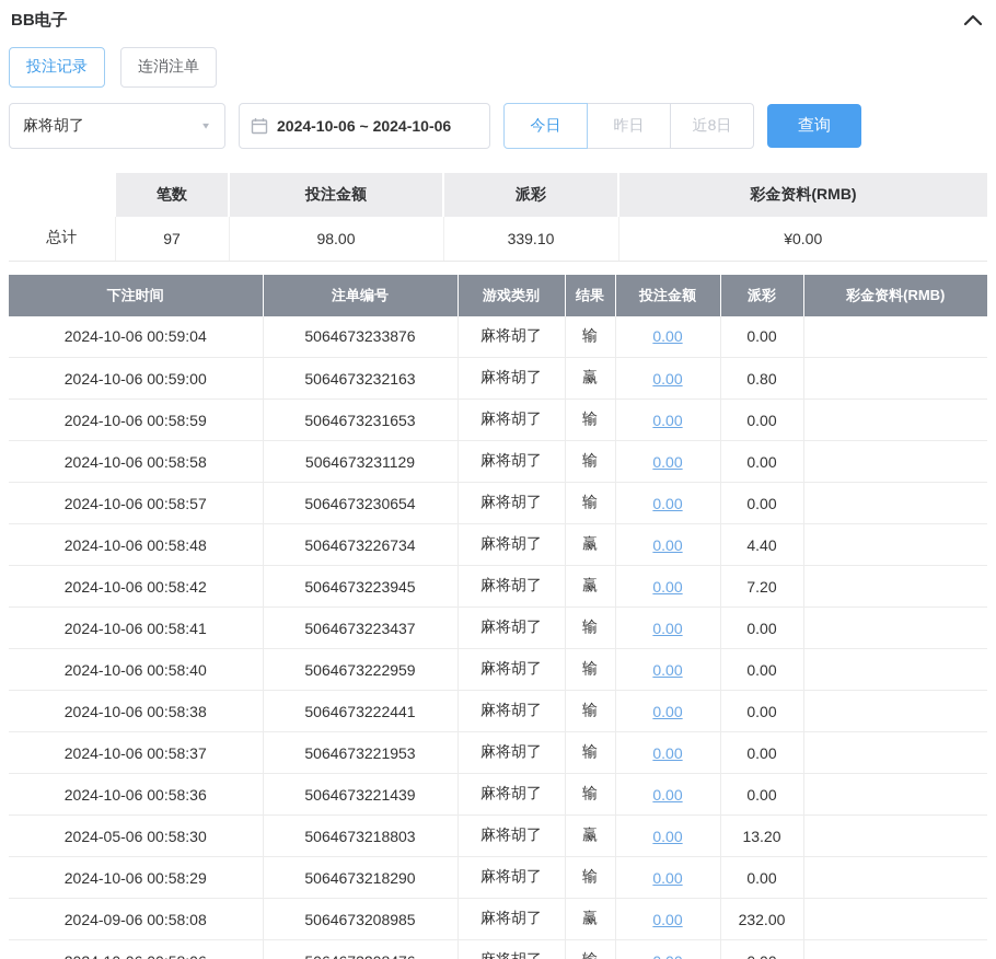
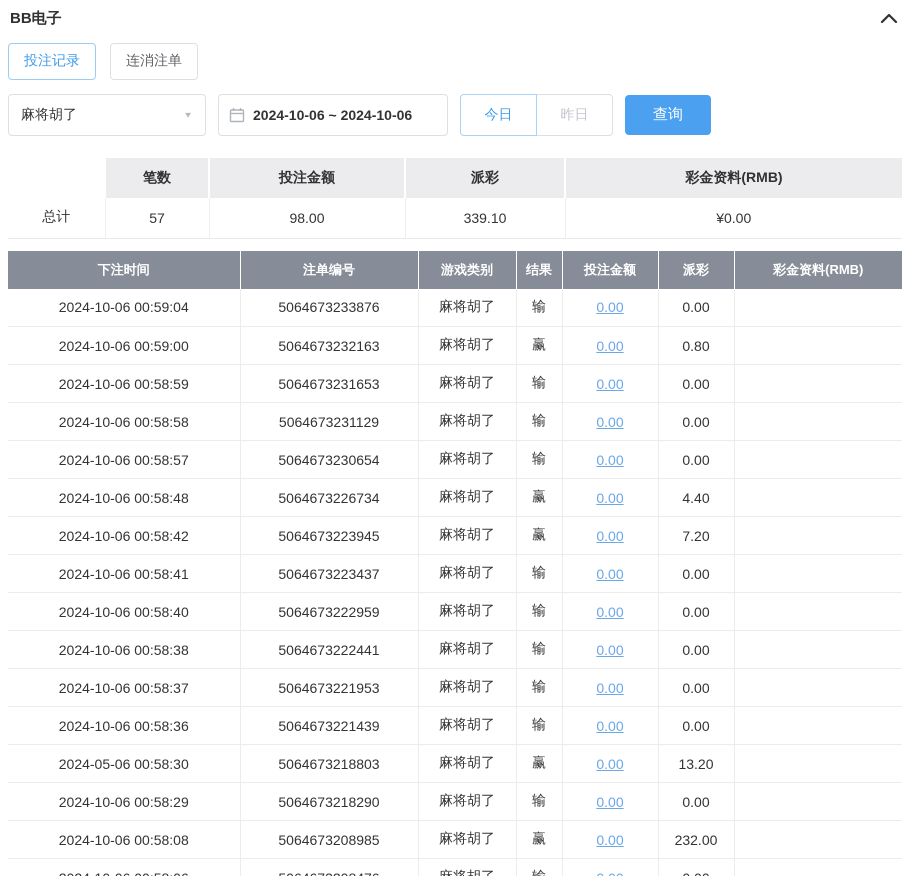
  BB电子
  投注记录
  连消注单
  麻将胡了
  ▼
  2024-10-06 ~ 2024-10-06
  今日
  昨日
- 近8日
  查询
  	笔数	投注金额	派彩	彩金资料(RMB)
- 总计	97	98.00	339.10	¥0.00
+ 总计	57	98.00	339.10	¥0.00
  下注时间	注单编号	游戏类别	结果	投注金额	派彩	彩金资料(RMB)
  2024-10-06 00:59:04	5064673233876	麻将胡了	输	0.00	0.00
  2024-10-06 00:59:00	5064673232163	麻将胡了	赢	0.00	0.80
  2024-10-06 00:58:59	5064673231653	麻将胡了	输	0.00	0.00
  2024-10-06 00:58:58	5064673231129	麻将胡了	输	0.00	0.00
  2024-10-06 00:58:57	5064673230654	麻将胡了	输	0.00	0.00
  2024-10-06 00:58:48	5064673226734	麻将胡了	赢	0.00	4.40
  2024-10-06 00:58:42	5064673223945	麻将胡了	赢	0.00	7.20
  2024-10-06 00:58:41	5064673223437	麻将胡了	输	0.00	0.00
  2024-10-06 00:58:40	5064673222959	麻将胡了	输	0.00	0.00
  2024-10-06 00:58:38	5064673222441	麻将胡了	输	0.00	0.00
  2024-10-06 00:58:37	5064673221953	麻将胡了	输	0.00	0.00
  2024-10-06 00:58:36	5064673221439	麻将胡了	输	0.00	0.00
  2024-05-06 00:58:30	5064673218803	麻将胡了	赢	0.00	13.20
  2024-10-06 00:58:29	5064673218290	麻将胡了	输	0.00	0.00
- 2024-09-06 00:58:08	5064673208985	麻将胡了	赢	0.00	232.00
+ 2024-10-06 00:58:08	5064673208985	麻将胡了	赢	0.00	232.00
